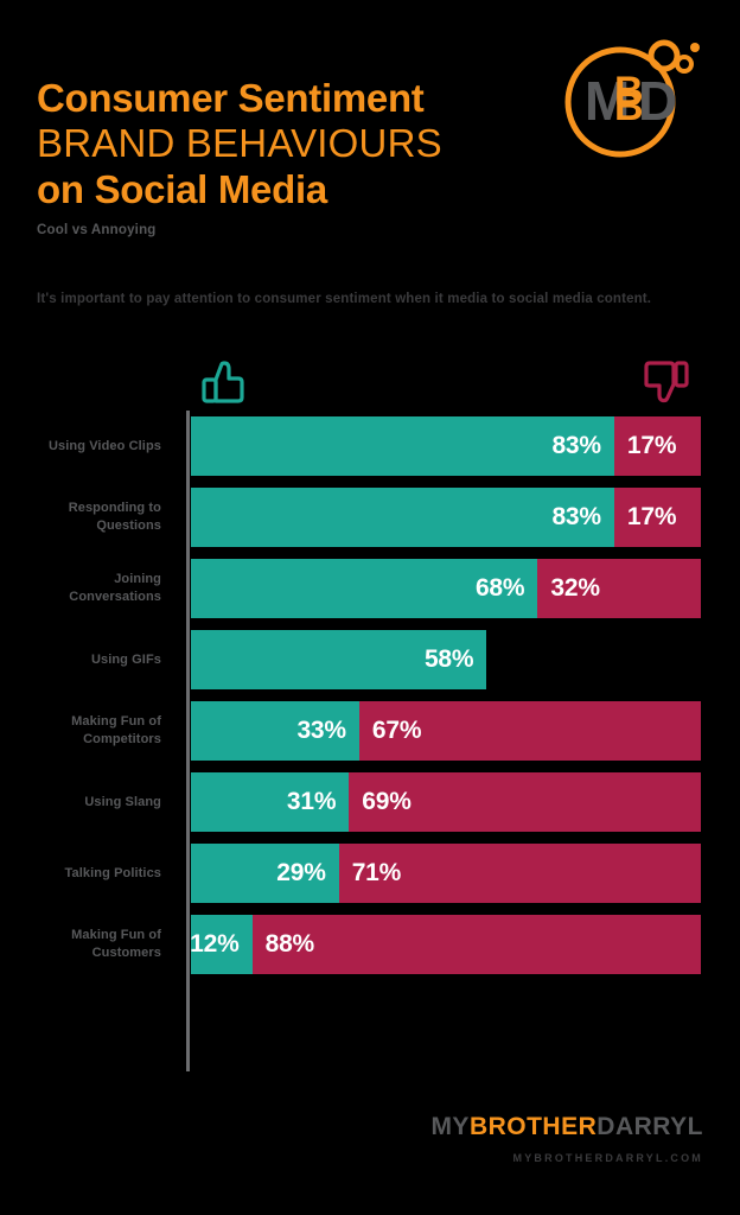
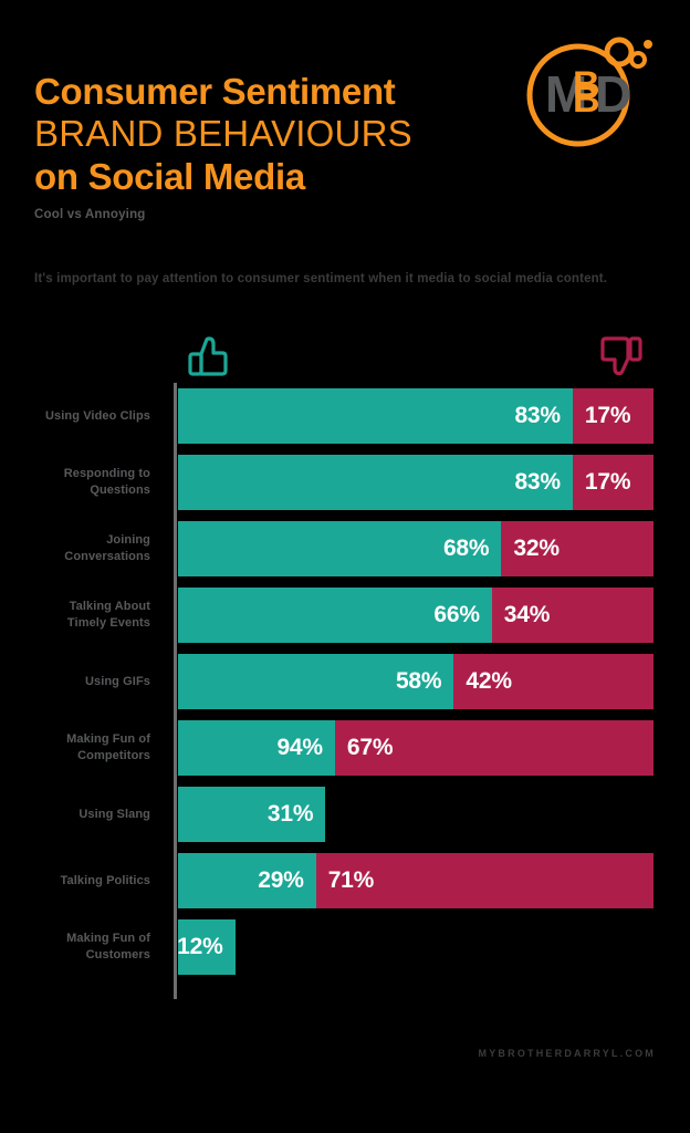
  Consumer Sentiment
  BRAND BEHAVIOURS
  on Social Media
  Cool vs Annoying
  M
  B
  B
  D
  It's important to pay attention to consumer sentiment when it media to social media content.
  Using Video Clips
  83%
  17%
  Responding to
  Questions
  83%
  17%
  Joining
  Conversations
  68%
  32%
+ Talking About
+ Timely Events
+ 66%
+ 34%
  Using GIFs
  58%
+ 42%
  Making Fun of
  Competitors
- 33%
+ 94%
  67%
  Using Slang
  31%
- 69%
  Talking Politics
  29%
  71%
  Making Fun of
  Customers
  12%
- 88%
- MYBROTHERDARRYL
  MYBROTHERDARRYL.COM
